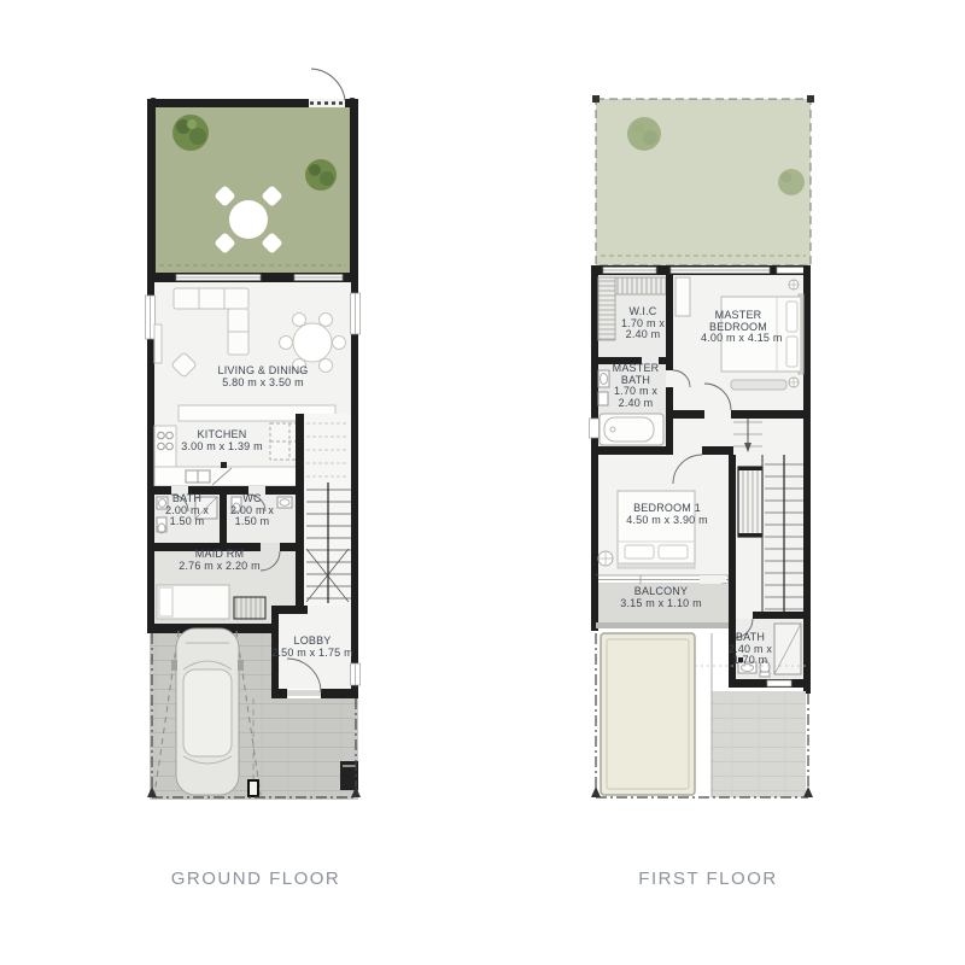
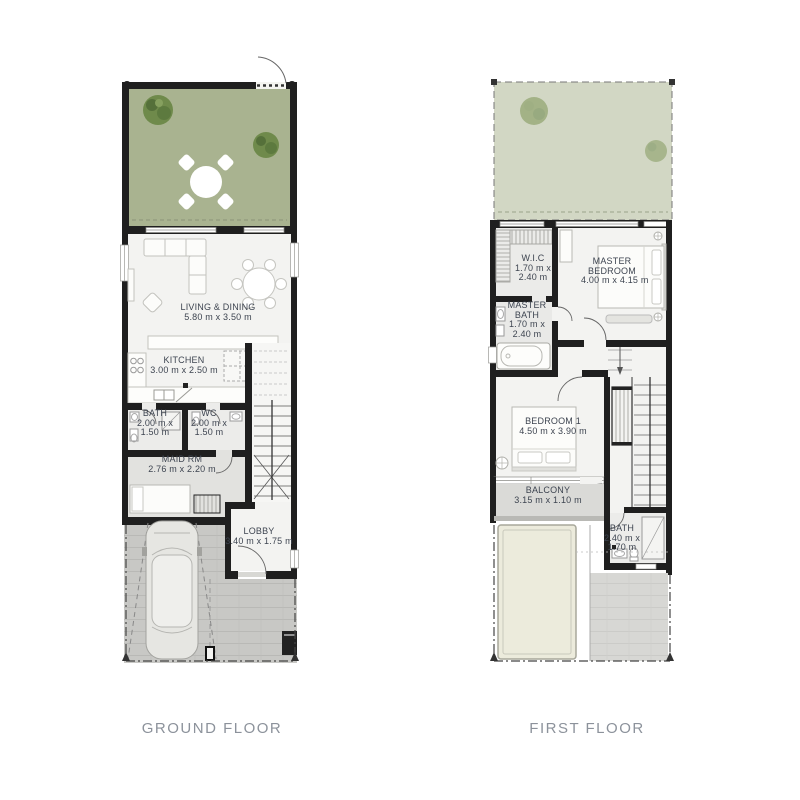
  LIVING & DINING
  5.80 m x 3.50 m
  KITCHEN
- 3.00 m x 1.39 m
+ 3.00 m x 2.50 m
  BATH
  2.00 m x 1.50 m
  WC
  2.00 m x 1.50 m
  MAID RM
  2.76 m x 2.20 m
  LOBBY
- 2.50 m x 1.75 m
+ 3.40 m x 1.75 m
  W.I.C
  1.70 m x 2.40 m
  MASTER BEDROOM
  4.00 m x 4.15 m
  MASTER BATH
  1.70 m x 2.40 m
  BEDROOM 1
  4.50 m x 3.90 m
  BALCONY
  3.15 m x 1.10 m
  BATH
  2.40 m x 1.70 m
  GROUND FLOOR
  FIRST FLOOR
